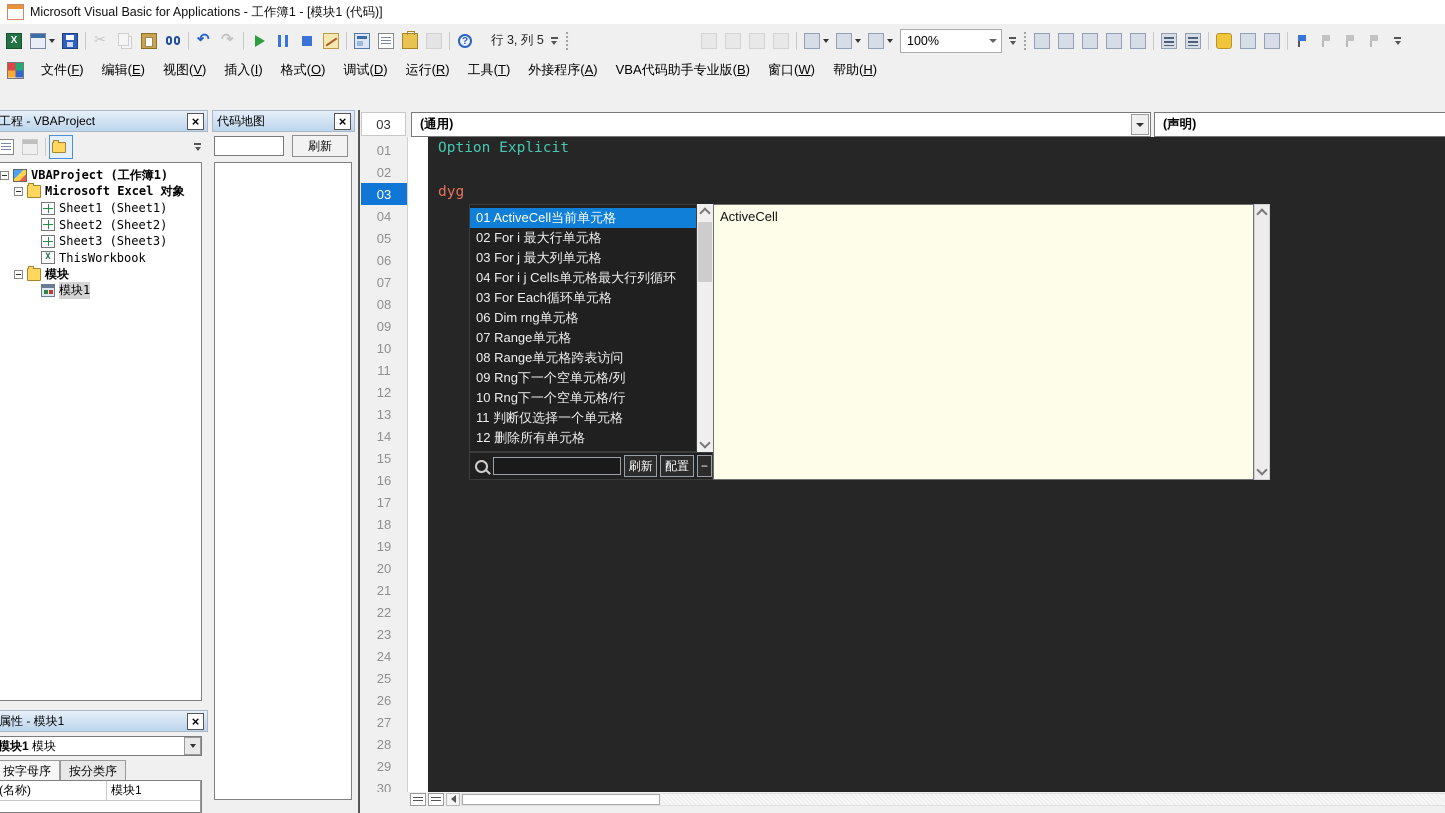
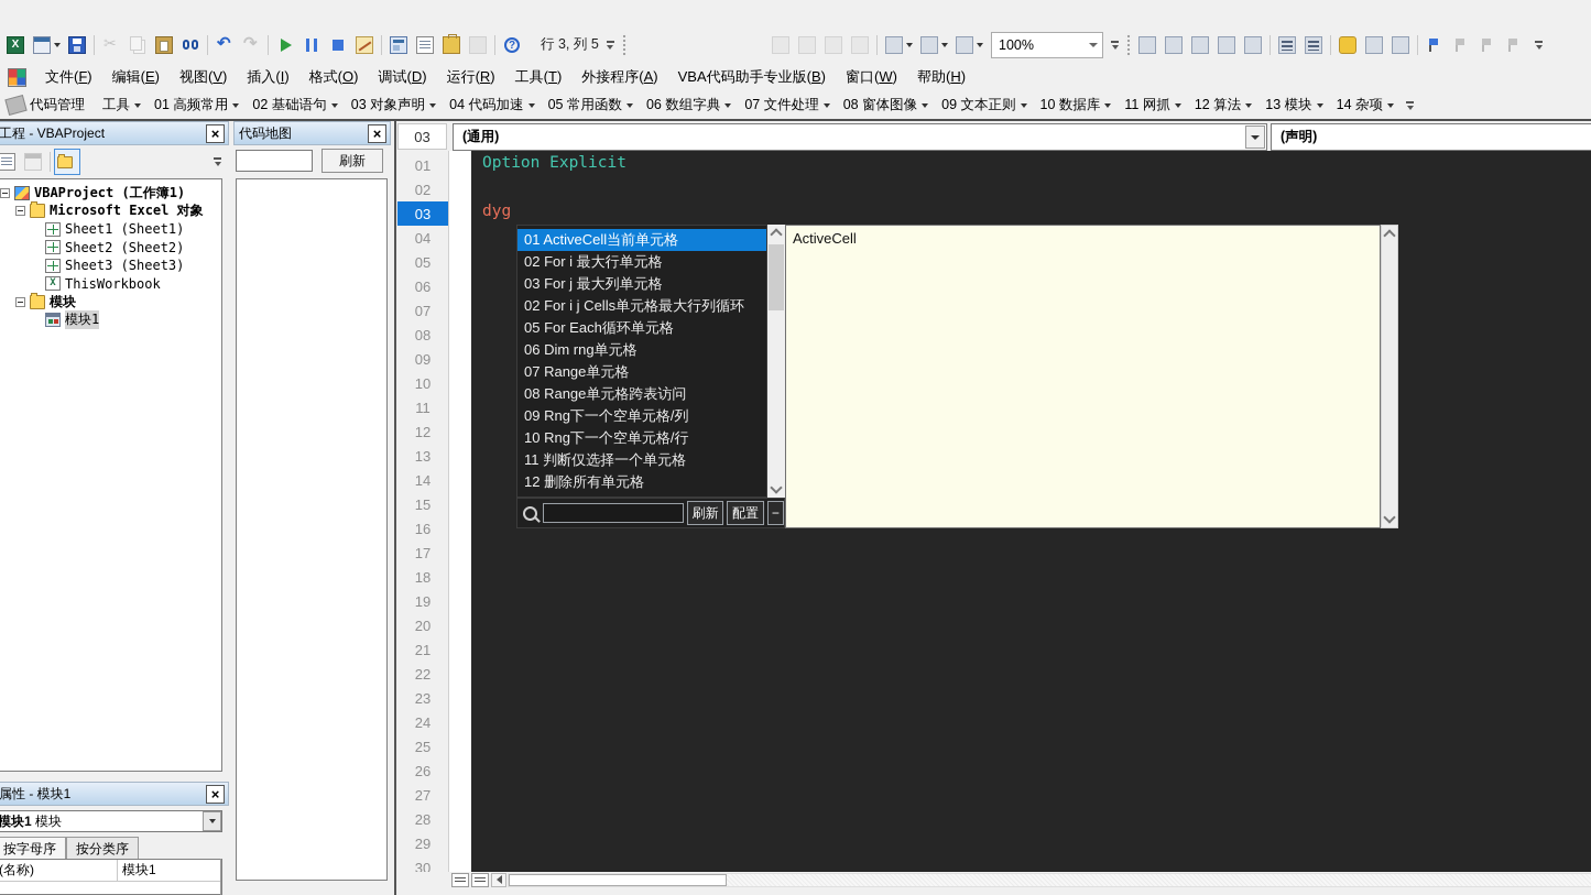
- Microsoft Visual Basic for Applications - 工作簿1 - [模块1 (代码)]
  行 3, 列 5
  100%
  文件(F)
  编辑(E)
  视图(V)
  插入(I)
  格式(O)
  调试(D)
  运行(R)
  工具(T)
  外接程序(A)
  VBA代码助手专业版(B)
  窗口(W)
  帮助(H)
+ 代码管理
+ 工具
+ 01 高频常用
+ 02 基础语句
+ 03 对象声明
+ 04 代码加速
+ 05 常用函数
+ 06 数组字典
+ 07 文件处理
+ 08 窗体图像
+ 09 文本正则
+ 10 数据库
+ 11 网抓
+ 12 算法
+ 13 模块
+ 14 杂项
  工程 - VBAProject
  ×
  VBAProject (工作簿1)
  Microsoft Excel 对象
  Sheet1 (Sheet1)
  Sheet2 (Sheet2)
  Sheet3 (Sheet3)
  ThisWorkbook
  模块
  模块1
  代码地图
  ×
  刷新
  属性 - 模块1
  ×
  模块1
  模块
  按字母序
  按分类序
  (名称)
  模块1
  03
  (通用)
  (声明)
  01
  02
  03
  04
  05
  06
  07
  08
  09
  10
  11
  12
  13
  14
  15
  16
  17
  18
  19
  20
  21
  22
  23
  24
  25
  26
  27
  28
  29
  30
  Option Explicit
  dyg
  01 ActiveCell当前单元格
  02 For i 最大行单元格
  03 For j 最大列单元格
- 04 For i j Cells单元格最大行列循环
+ 02 For i j Cells单元格最大行列循环
- 03 For Each循环单元格
+ 05 For Each循环单元格
  06 Dim rng单元格
  07 Range单元格
  08 Range单元格跨表访问
  09 Rng下一个空单元格/列
  10 Rng下一个空单元格/行
  11 判断仅选择一个单元格
  12 删除所有单元格
  刷新
  配置
  −
  ActiveCell
